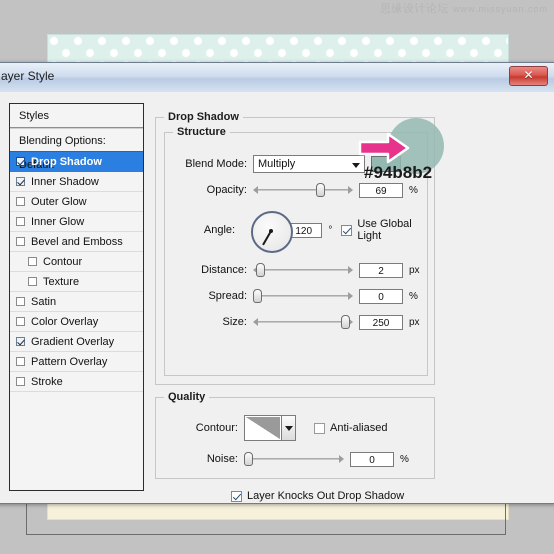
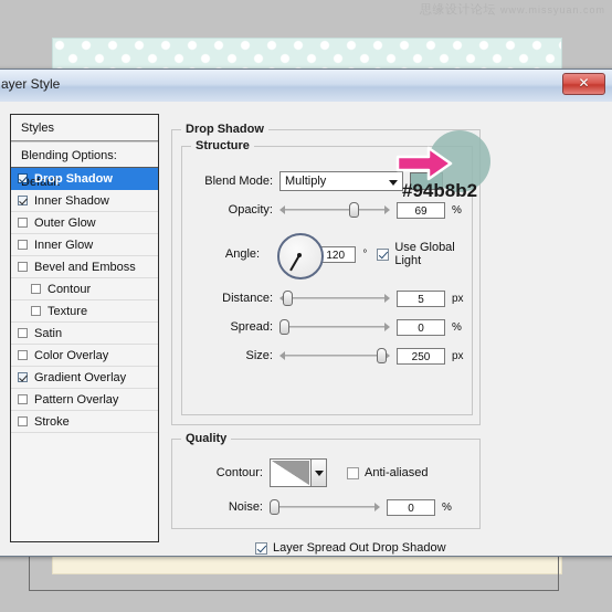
  ayer Style
  ✕
  Styles
  Blending Options: efault
  Drop Shadow
  Inner Shadow
  Outer Glow
  Inner Glow
  Bevel and Emboss
  Contour
  Texture
  Satin
  Color Overlay
  Gradient Overlay
  Pattern Overlay
  Stroke
  Drop Shadow
  Structure
  Blend Mode:
  Multiply
  Opacity:
  69
  %
  Angle:
  120
  °
  Use Global Light
  Distance:
- 2
+ 5
  px
  Spread:
  0
  %
  Size:
  250
  px
  Quality
  Contour:
  Anti-aliased
  Noise:
  0
  %
- Layer Knocks Out Drop Shadow
+ Layer Spread Out Drop Shadow
  #94b8b2
